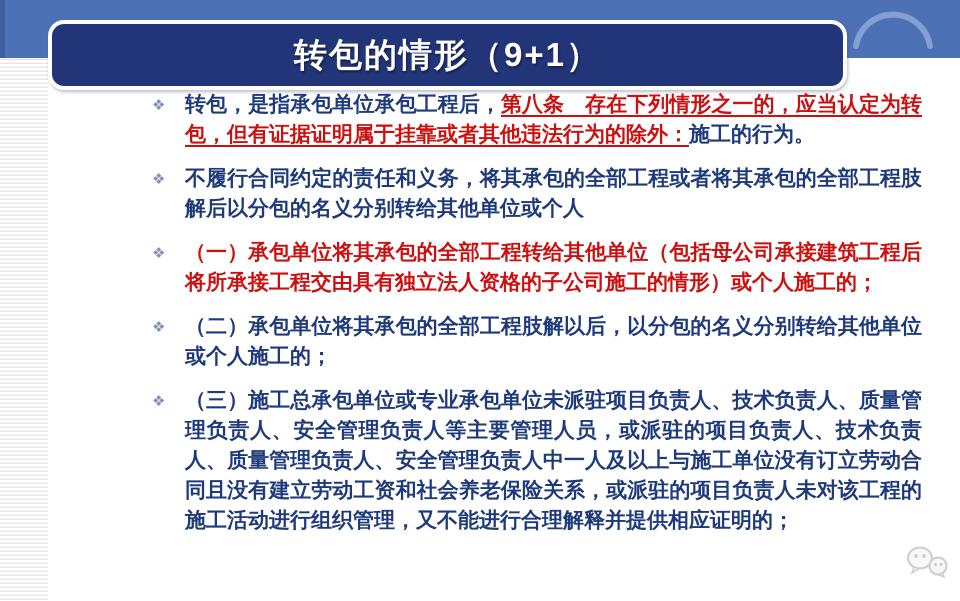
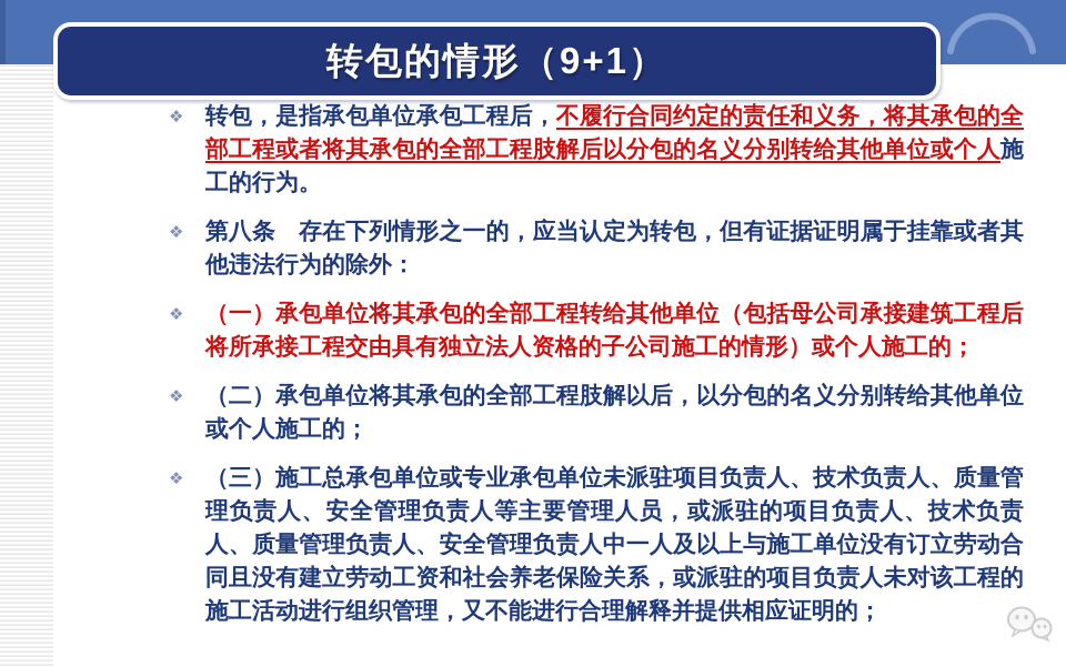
  转包的情形（9+1）
  ❖
- 转包，是指承包单位承包工程后，第八条 存在下列情形之一的，应当认定为转包，但有证据证明属于挂靠或者其他违法行为的除外：施工的行为。
+ 转包，是指承包单位承包工程后，不履行合同约定的责任和义务，将其承包的全部工程或者将其承包的全部工程肢解后以分包的名义分别转给其他单位或个人施工的行为。
  ❖
- 不履行合同约定的责任和义务，将其承包的全部工程或者将其承包的全部工程肢解后以分包的名义分别转给其他单位或个人
+ 第八条 存在下列情形之一的，应当认定为转包，但有证据证明属于挂靠或者其他违法行为的除外：
  ❖
  （一）承包单位将其承包的全部工程转给其他单位（包括母公司承接建筑工程后将所承接工程交由具有独立法人资格的子公司施工的情形）或个人施工的；
  ❖
  （二）承包单位将其承包的全部工程肢解以后，以分包的名义分别转给其他单位或个人施工的；
  ❖
  （三）施工总承包单位或专业承包单位未派驻项目负责人、技术负责人、质量管理负责人、安全管理负责人等主要管理人员，或派驻的项目负责人、技术负责人、质量管理负责人、安全管理负责人中一人及以上与施工单位没有订立劳动合同且没有建立劳动工资和社会养老保险关系，或派驻的项目负责人未对该工程的施工活动进行组织管理，又不能进行合理解释并提供相应证明的；
